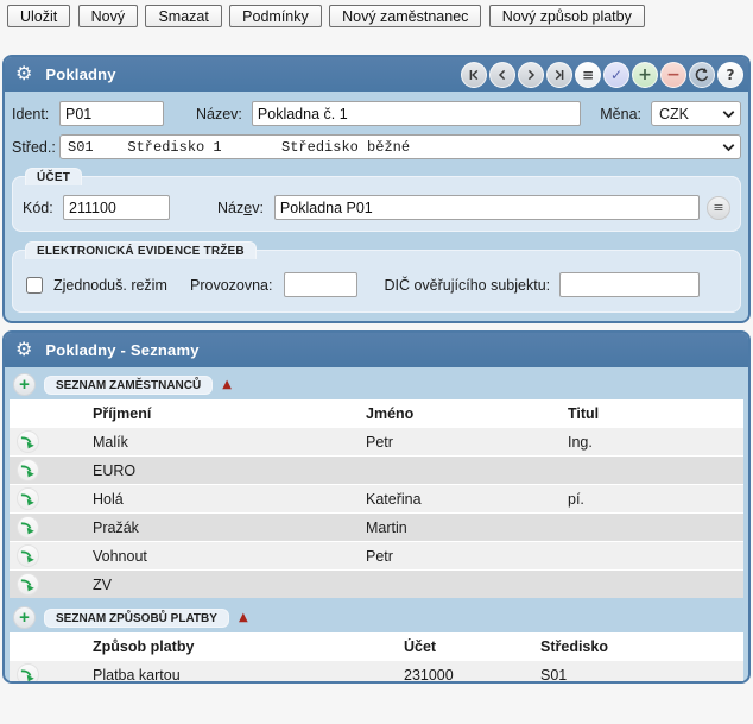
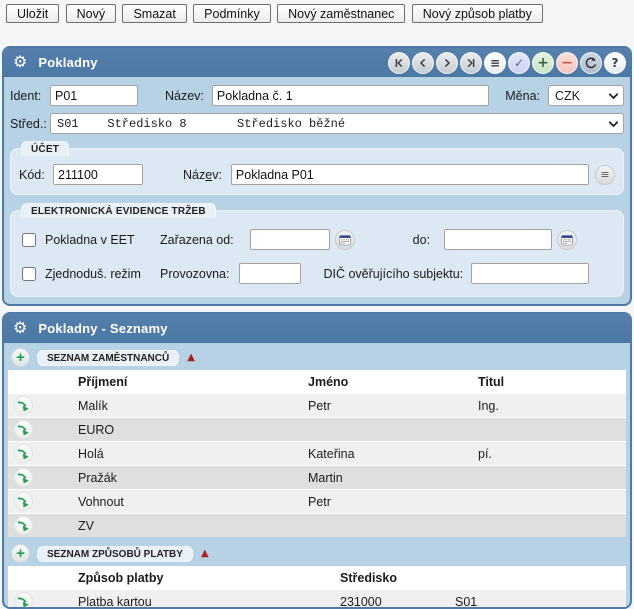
  Uložit Nový Smazat Podmínky Nový zaměstnanec Nový způsob platby
  ⚙
  Pokladny
  ≡
  ✓
  +
  −
  ?
  Ident:
  P01
  Název:
  Pokladna č. 1
  Měna:
  CZK
  Střed.:
- S01 Středisko 1 Středisko běžné
+ S01 Středisko 8 Středisko běžné
  ÚČET
  Kód:
  211100
  Název:
  Pokladna P01
  ≡
  ELEKTRONICKÁ EVIDENCE TRŽEB
+ Pokladna v EET
+ Zařazena od:
+ do:
  Zjednoduš. režim
  Provozovna:
  DIČ ověřujícího subjektu:
  ⚙
  Pokladny - Seznamy
  +
  SEZNAM ZAMĚSTNANCŮ
  ▲
  Příjmení
  Jméno
  Titul
  Malík
  Petr
  Ing.
  EURO
  Holá
  Kateřina
  pí.
  Pražák
  Martin
  Vohnout
  Petr
  ZV
  +
  SEZNAM ZPŮSOBŮ PLATBY
  ▲
  Způsob platby
- Účet
  Středisko
  Platba kartou
  231000
  S01
